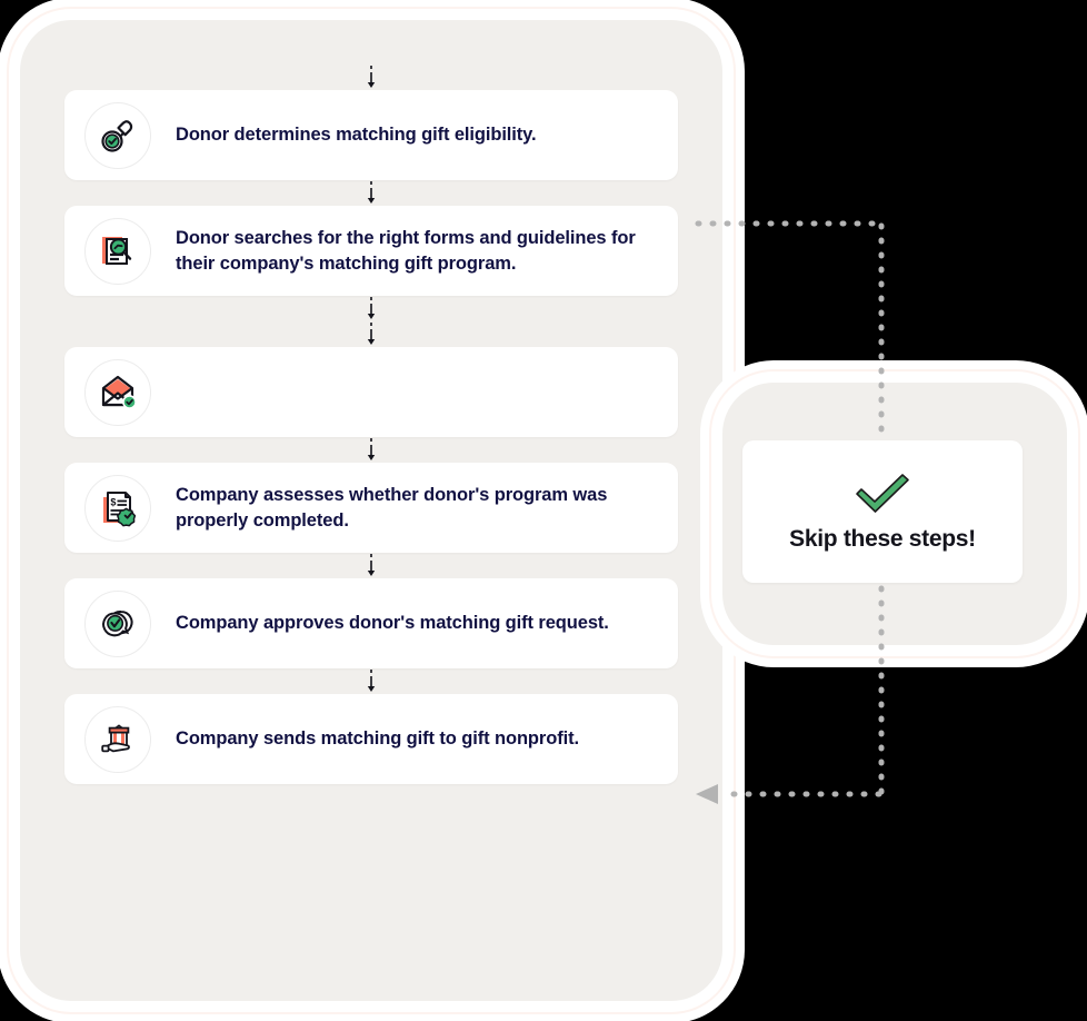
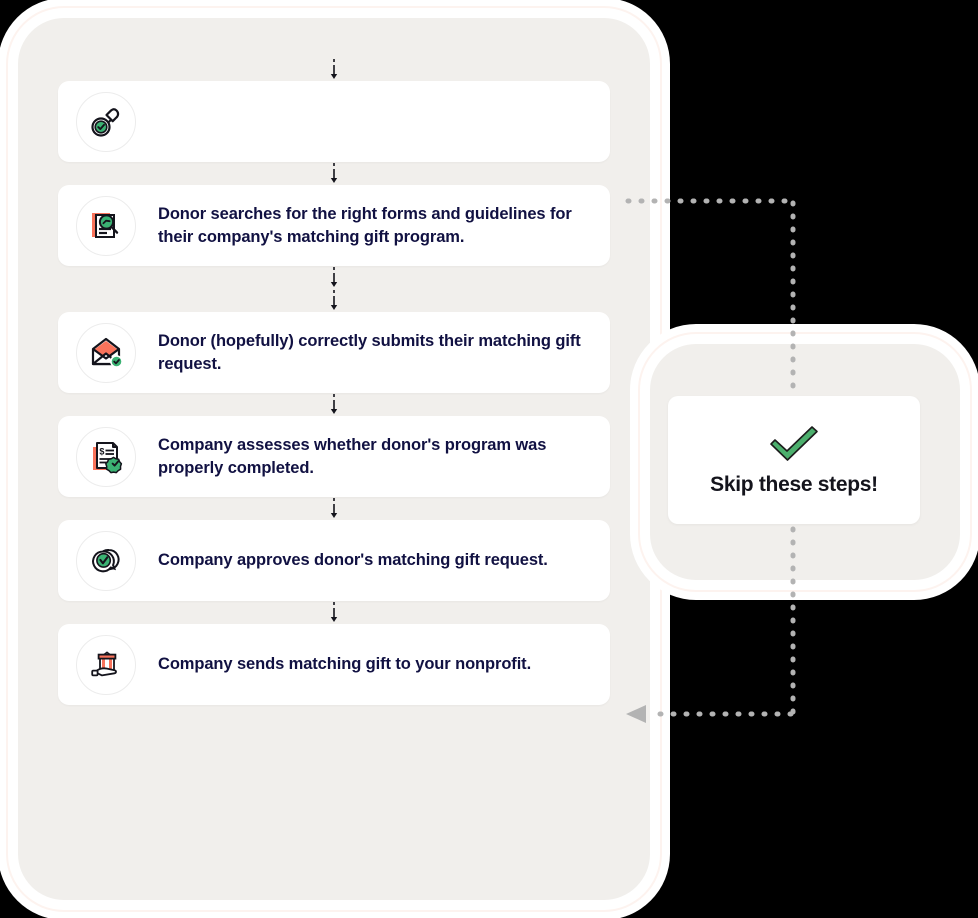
- Donor determines matching gift eligibility.
  Donor searches for the right forms and guidelines for their company's matching gift program.
+ Donor (hopefully) correctly submits their matching gift request.
  $
  Company assesses whether donor's program was properly completed.
  Company approves donor's matching gift request.
- Company sends matching gift to gift nonprofit.
+ Company sends matching gift to your nonprofit.
  Skip these steps!
